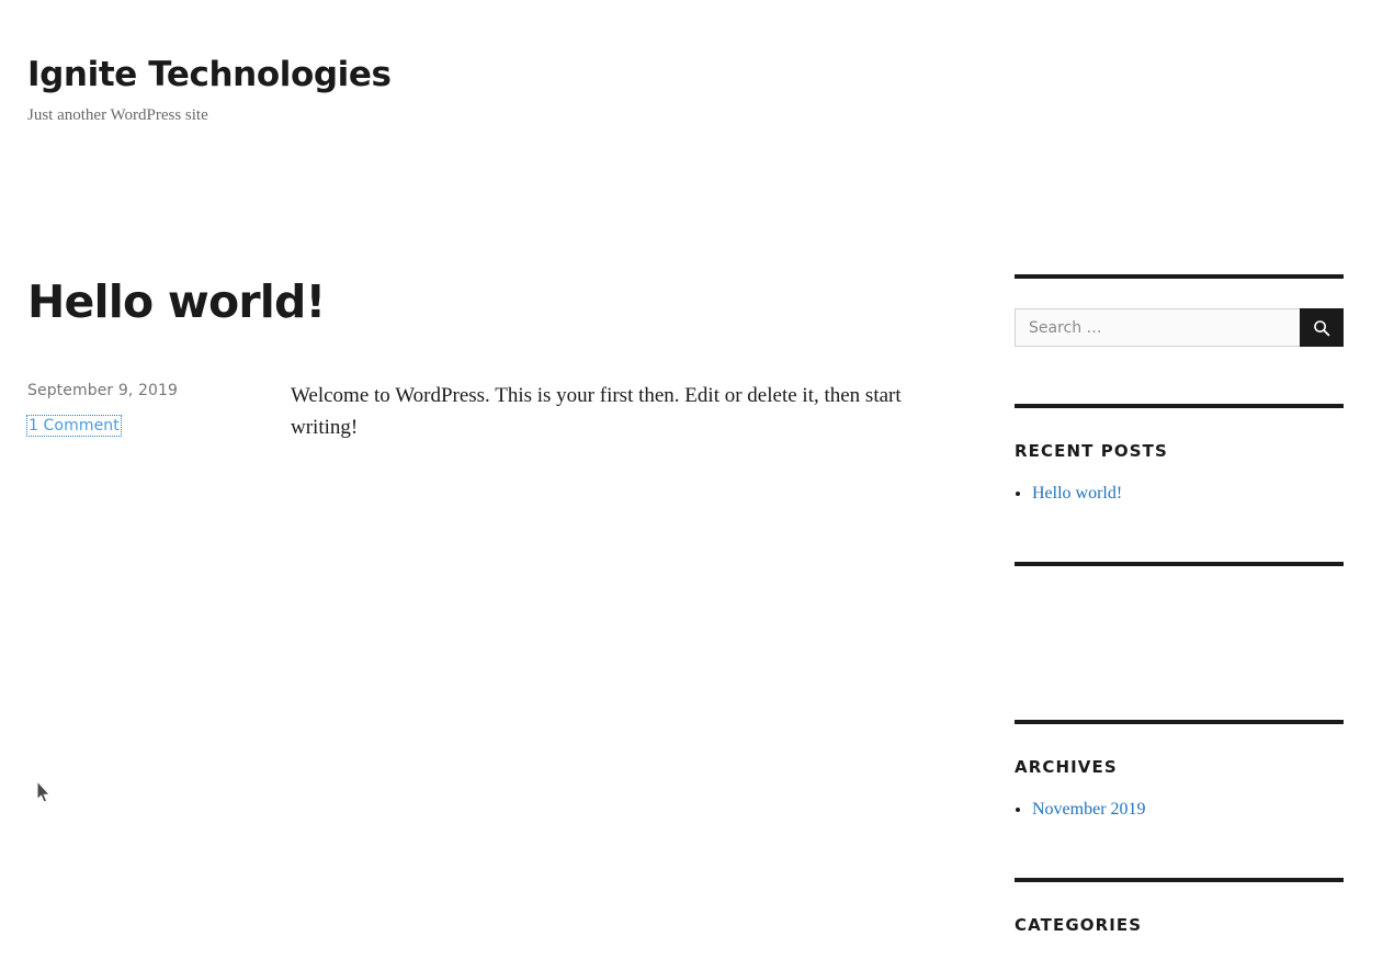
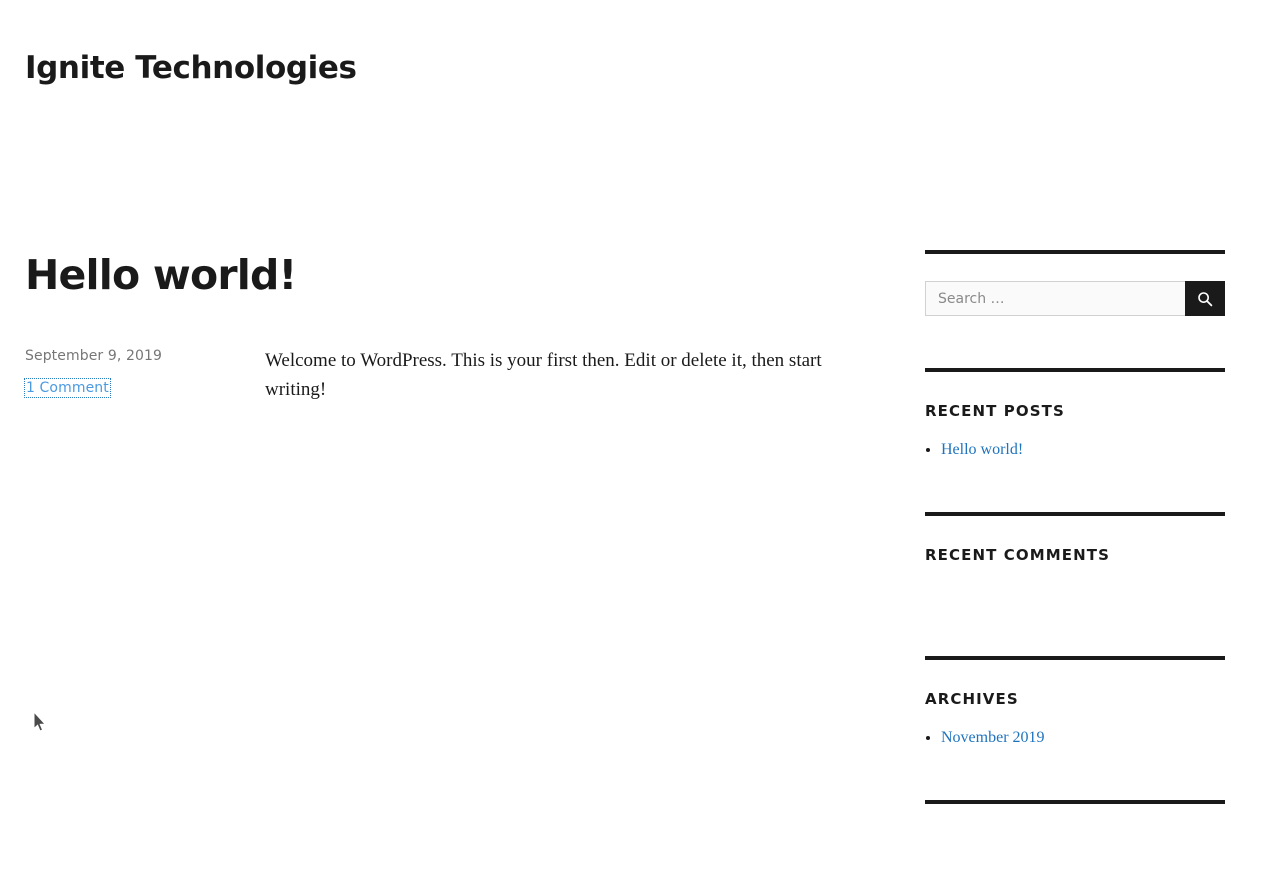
  Ignite Technologies
- Just another WordPress site
  Hello world!
  September 9, 2019
  1 Comment
  Welcome to WordPress. This is your first then. Edit or delete it, then start writing!
  Search …
  RECENT POSTS
  Hello world!
+ RECENT COMMENTS
  ARCHIVES
  November 2019
- CATEGORIES
